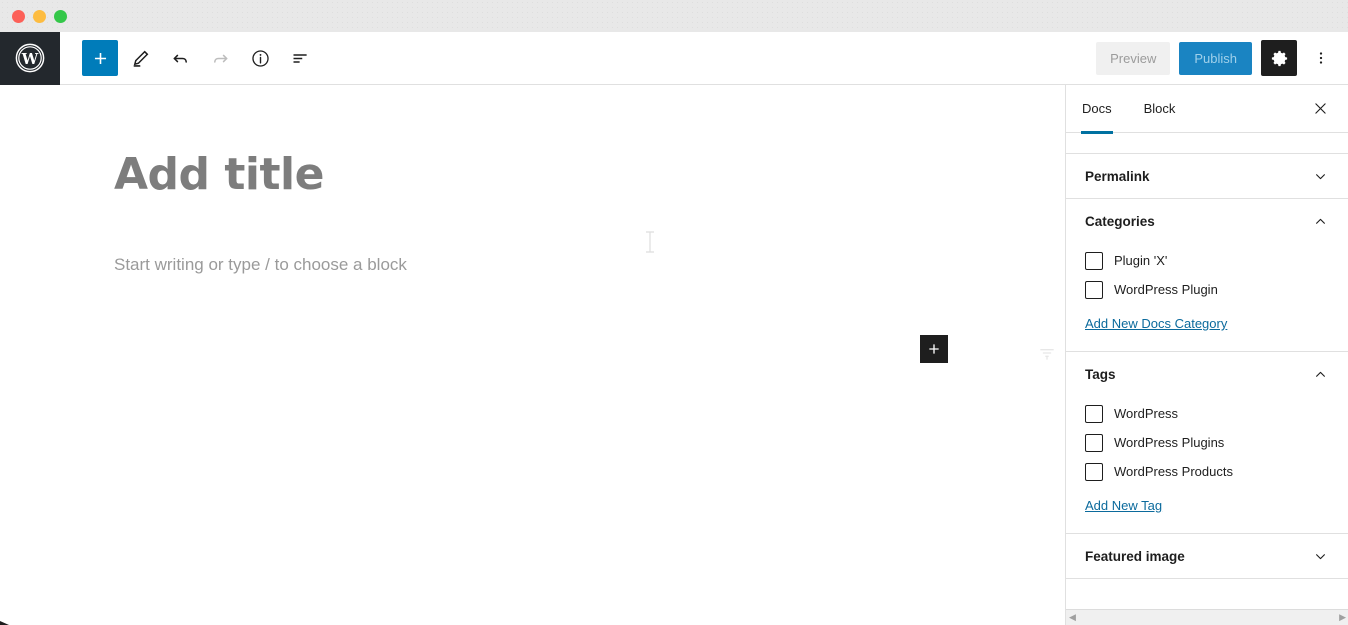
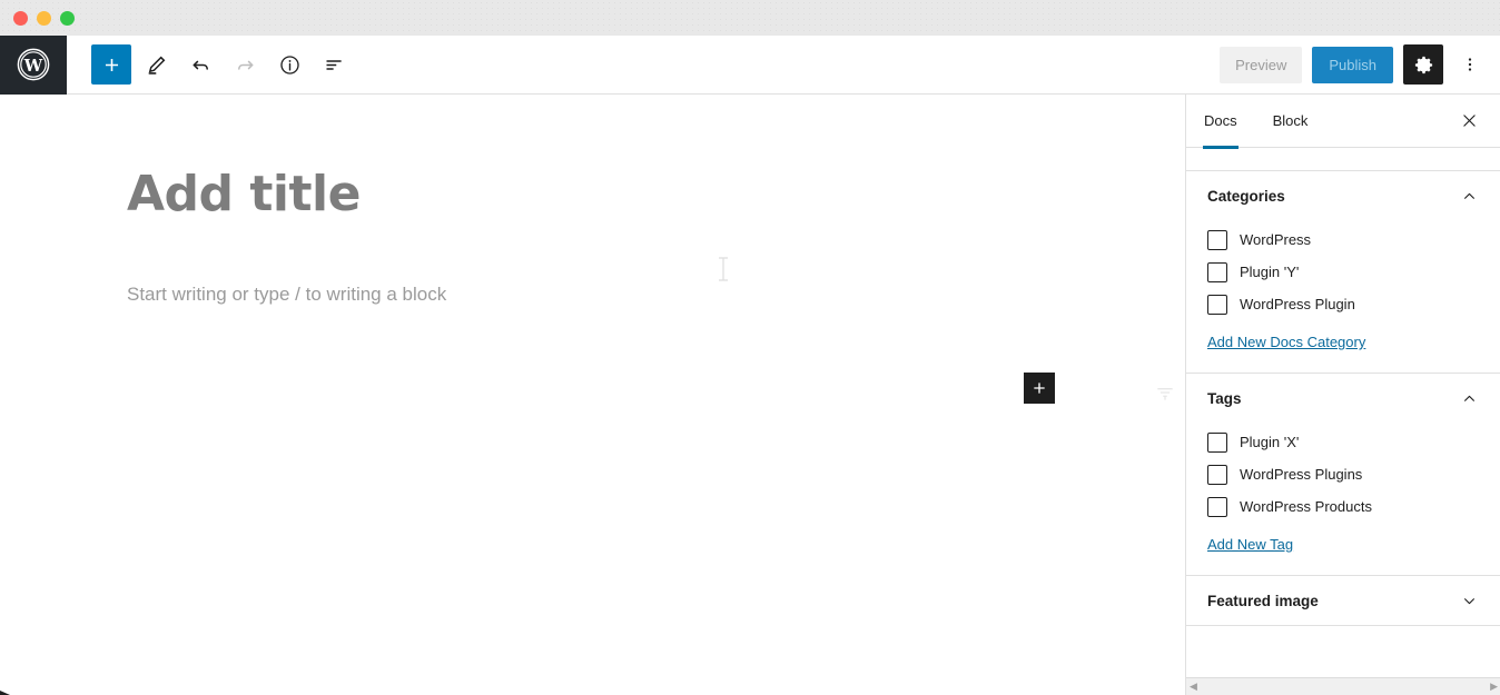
  W
  Preview
  Publish
  Add title
- Start writing or type / to choose a block
+ Start writing or type / to writing a block
  Docs
  Block
- Permalink
  Categories
- Plugin 'X'
+ WordPress
+ Plugin 'Y'
  WordPress Plugin
  Add New Docs Category
  Tags
- WordPress
+ Plugin 'X'
  WordPress Plugins
  WordPress Products
  Add New Tag
  Featured image
  ◀
  ▶
